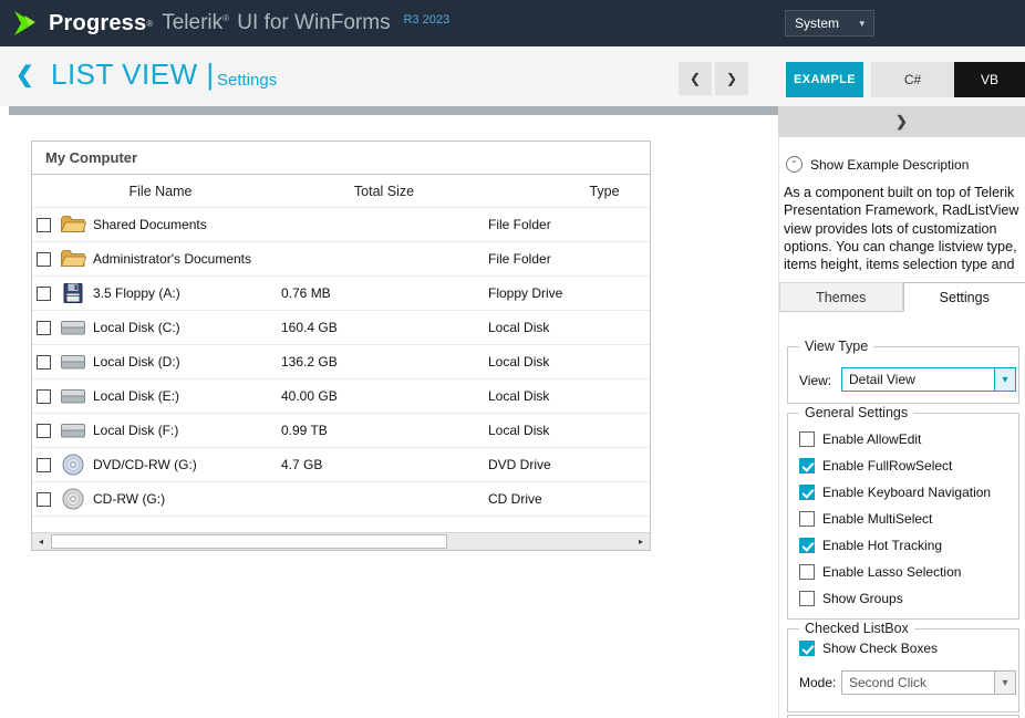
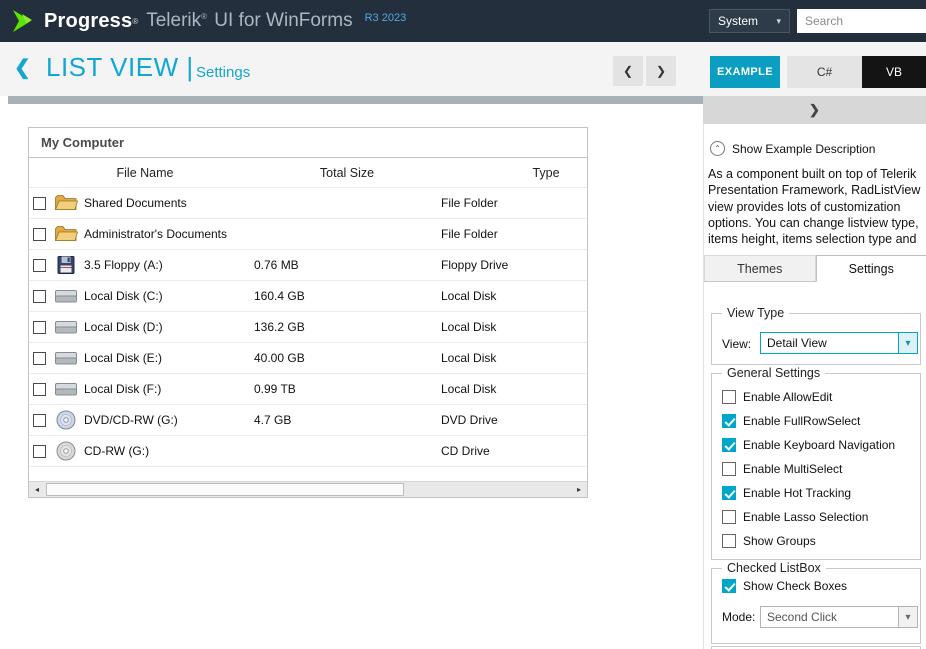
  Progress
  ®
  Telerik® UI for WinForms
  R3 2023
  System
  ▾
+ Search
  ❮
  LIST VIEW |
  Settings
  ❮
  ❯
  EXAMPLE
  C#
  VB
  ❯
  My Computer
  File Name
  Total Size
  Type
  Shared Documents
  File Folder
  Administrator's Documents
  File Folder
  3.5 Floppy (A:)
  0.76 MB
  Floppy Drive
  Local Disk (C:)
  160.4 GB
  Local Disk
  Local Disk (D:)
  136.2 GB
  Local Disk
  Local Disk (E:)
  40.00 GB
  Local Disk
  Local Disk (F:)
  0.99 TB
  Local Disk
  DVD/CD-RW (G:)
  4.7 GB
  DVD Drive
  CD-RW (G:)
  CD Drive
  ◂
  ▸
  ⌃
  Show Example Description
  As a component built on top of Telerik Presentation Framework, RadListView view provides lots of customization options. You can change listview type, items height, items selection type and
  Themes
  Settings
  View Type
  View:
  Detail View
  ▾
  General Settings
  Enable AllowEdit
  Enable FullRowSelect
  Enable Keyboard Navigation
  Enable MultiSelect
  Enable Hot Tracking
  Enable Lasso Selection
  Show Groups
  Checked ListBox
  Show Check Boxes
  Mode:
  Second Click
  ▾
